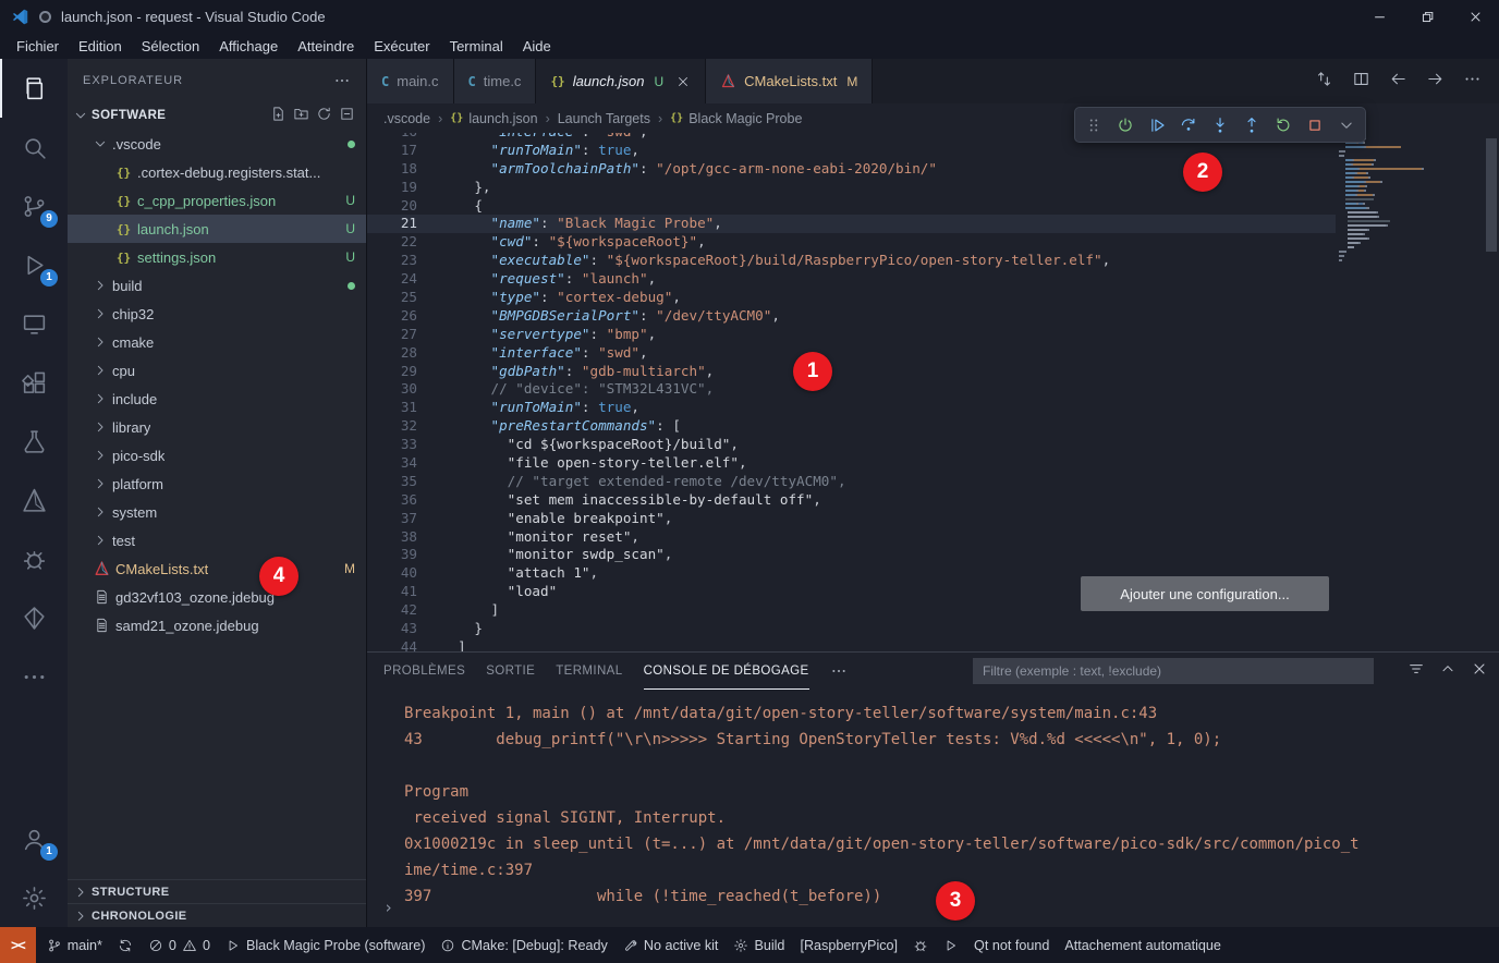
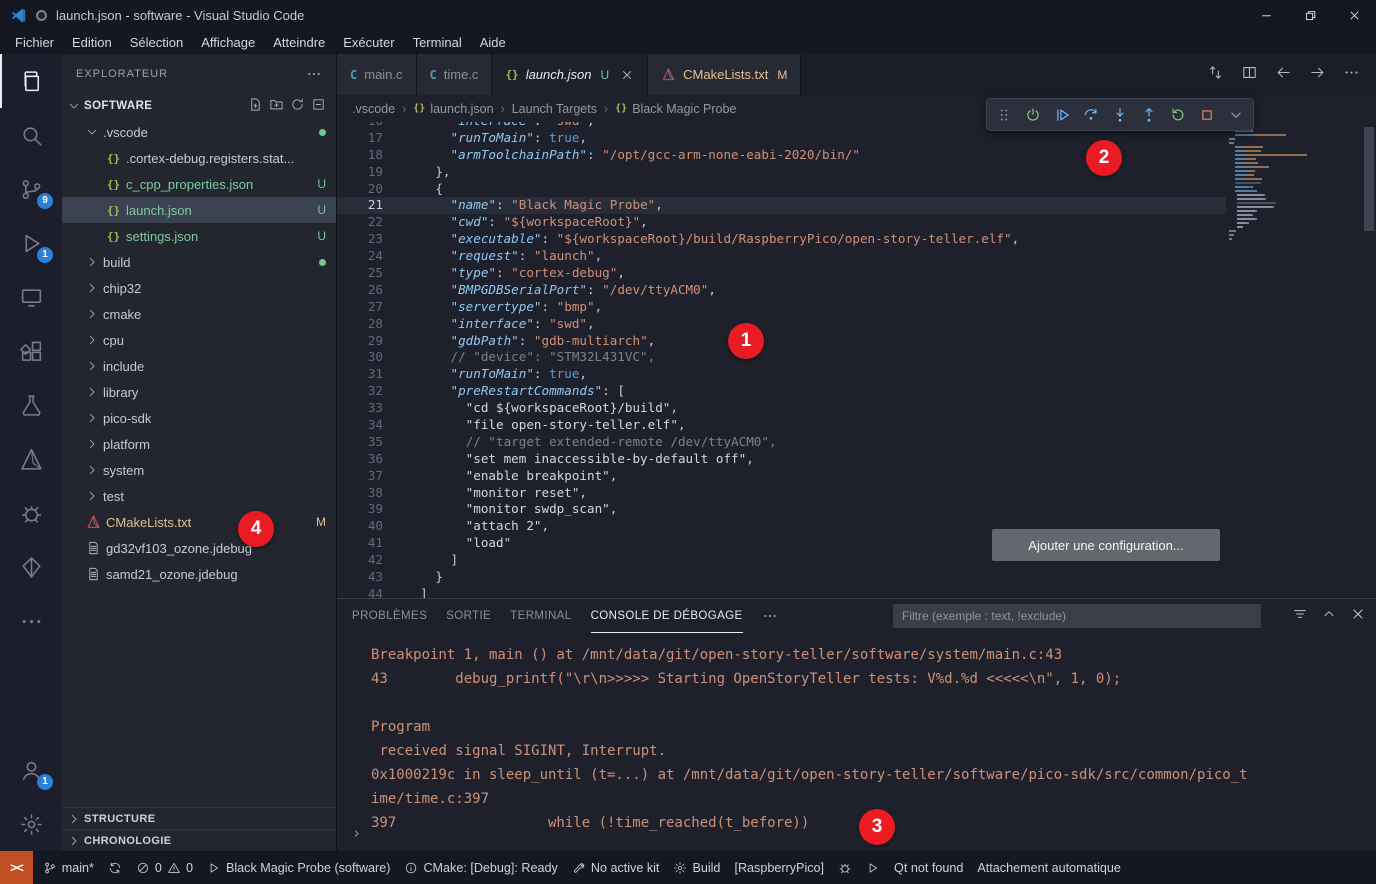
- launch.json - request - Visual Studio Code
+ launch.json - software - Visual Studio Code
  Fichier
  Edition
  Sélection
  Affichage
  Atteindre
  Exécuter
  Terminal
  Aide
  9
  1
  1
  EXPLORATEUR
  SOFTWARE
  .vscode
  {}
  .cortex-debug.registers.stat...
  {}
  c_cpp_properties.json
  U
  {}
  launch.json
  U
  {}
  settings.json
  U
  build
  chip32
  cmake
  cpu
  include
  library
  pico-sdk
  platform
  system
  test
  CMakeLists.txt
  M
  gd32vf103_ozone.jdebug
  samd21_ozone.jdebug
  STRUCTURE
  CHRONOLOGIE
  C
  main.c
  C
  time.c
  {}
  launch.json
  U
  CMakeLists.txt
  M
  .vscode
  ›
  {}
  launch.json
  ›
  Launch Targets
  ›
  {}
  Black Magic Probe
  17
  "runToMain": true,
  18
  "armToolchainPath": "/opt/gcc-arm-none-eabi-2020/bin/"
  19
  },
  20
  {
  21
  "name": "Black Magic Probe",
  22
  "cwd": "${workspaceRoot}",
  23
  "executable": "${workspaceRoot}/build/RaspberryPico/open-story-teller.elf",
  24
  "request": "launch",
  25
  "type": "cortex-debug",
  26
  "BMPGDBSerialPort": "/dev/ttyACM0",
  27
  "servertype": "bmp",
  28
  "interface": "swd",
  29
  "gdbPath": "gdb-multiarch",
  30
  // "device": "STM32L431VC",
  31
  "runToMain": true,
  32
  "preRestartCommands": [
  33
  "cd ${workspaceRoot}/build",
  34
  "file open-story-teller.elf",
  35
  // "target extended-remote /dev/ttyACM0",
  36
  "set mem inaccessible-by-default off",
  37
  "enable breakpoint",
  38
  "monitor reset",
  39
  "monitor swdp_scan",
  40
- "attach 1",
+ "attach 2",
  41
  "load"
  42
  ]
  43
  }
  44
  ]
  PROBLÈMES
  SORTIE
  TERMINAL
  CONSOLE DE DÉBOGAGE
  Filtre (exemple : text, !exclude)
  Breakpoint 1, main () at /mnt/data/git/open-story-teller/software/system/main.c:43
  43 debug_printf("\r\n>>>>> Starting OpenStoryTeller tests: V%d.%d <<<<<\n", 1, 0);
  Program
  received signal SIGINT, Interrupt.
  0x1000219c in sleep_until (t=...) at /mnt/data/git/open-story-teller/software/pico-sdk/src/common/pico_t
  ime/time.c:397
  397 while (!time_reached(t_before))
  ›
  ><
  main*
  0
  0
  Black Magic Probe (software)
  CMake: [Debug]: Ready
  No active kit
  Build
  [RaspberryPico]
  Qt not found
  Attachement automatique
  Ajouter une configuration...
  1
  2
  3
  4
